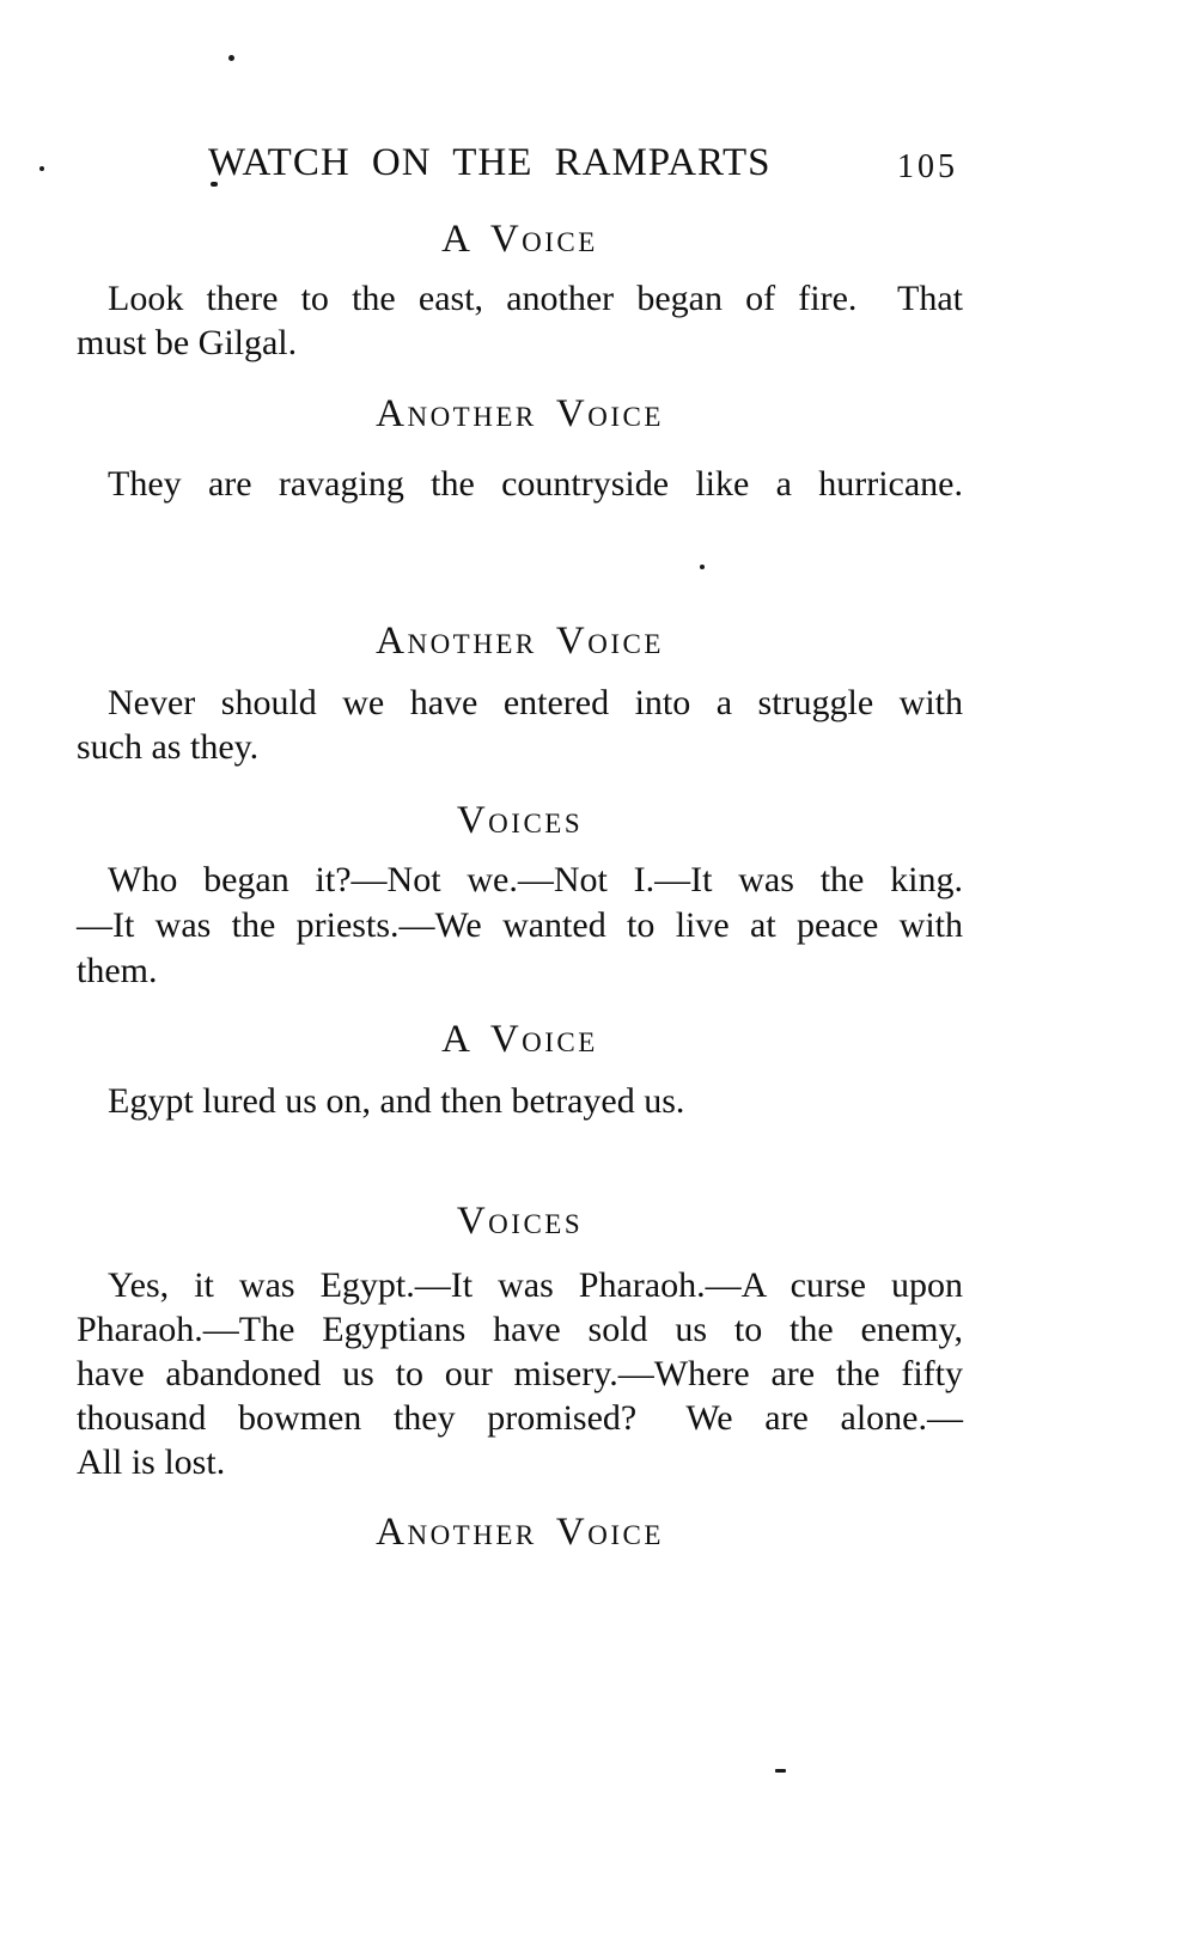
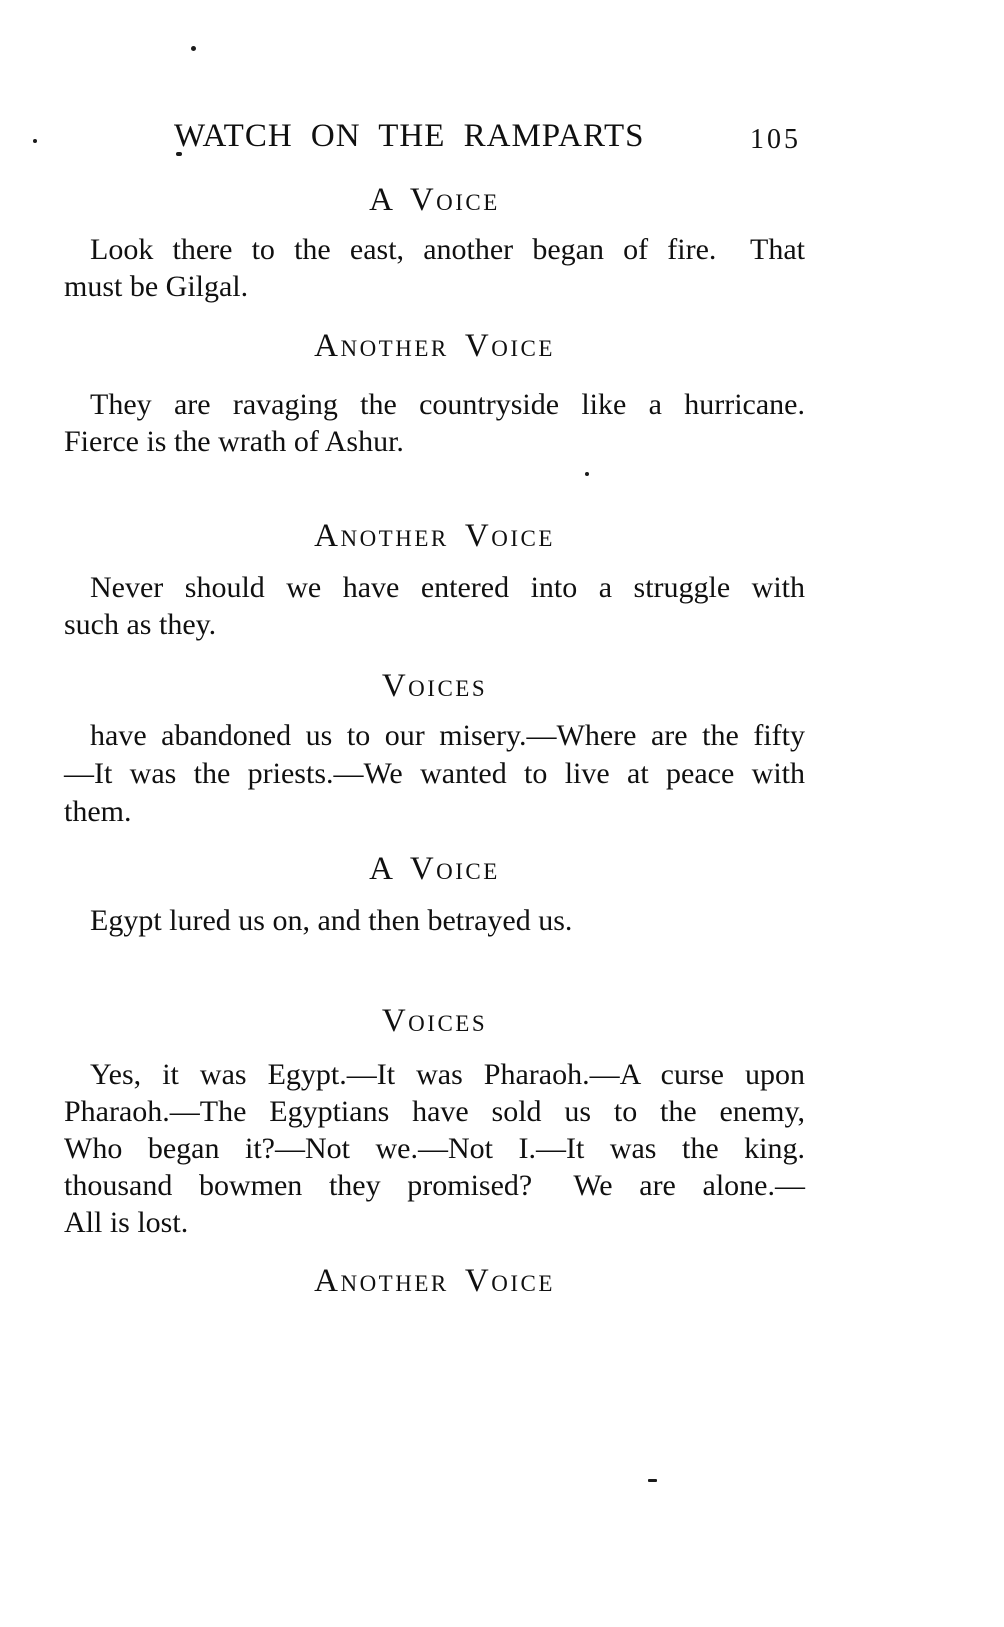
  WATCH ON THE RAMPARTS
  105
  A Voice
  Look there to the east, another began of fire. That
  must be Gilgal.
  Another Voice
  They are ravaging the countryside like a hurricane.
+ Fierce is the wrath of Ashur.
  Another Voice
  Never should we have entered into a struggle with
  such as they.
  Voices
- Who began it?—Not we.—Not I.—It was the king.
+ have abandoned us to our misery.—Where are the fifty
  —It was the priests.—We wanted to live at peace with
  them.
  A Voice
  Egypt lured us on, and then betrayed us.
  Voices
  Yes, it was Egypt.—It was Pharaoh.—A curse upon
  Pharaoh.—The Egyptians have sold us to the enemy,
- have abandoned us to our misery.—Where are the fifty
+ Who began it?—Not we.—Not I.—It was the king.
  thousand bowmen they promised? We are alone.—
  All is lost.
  Another Voice
